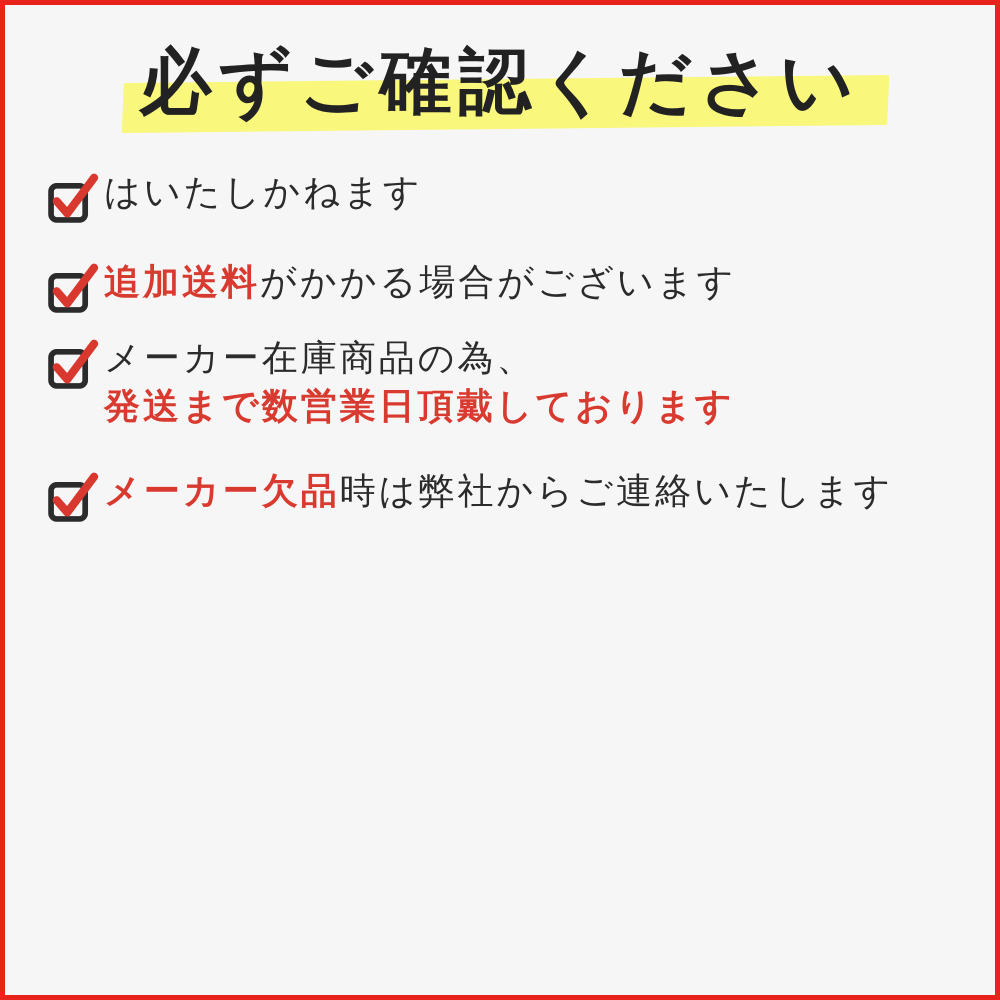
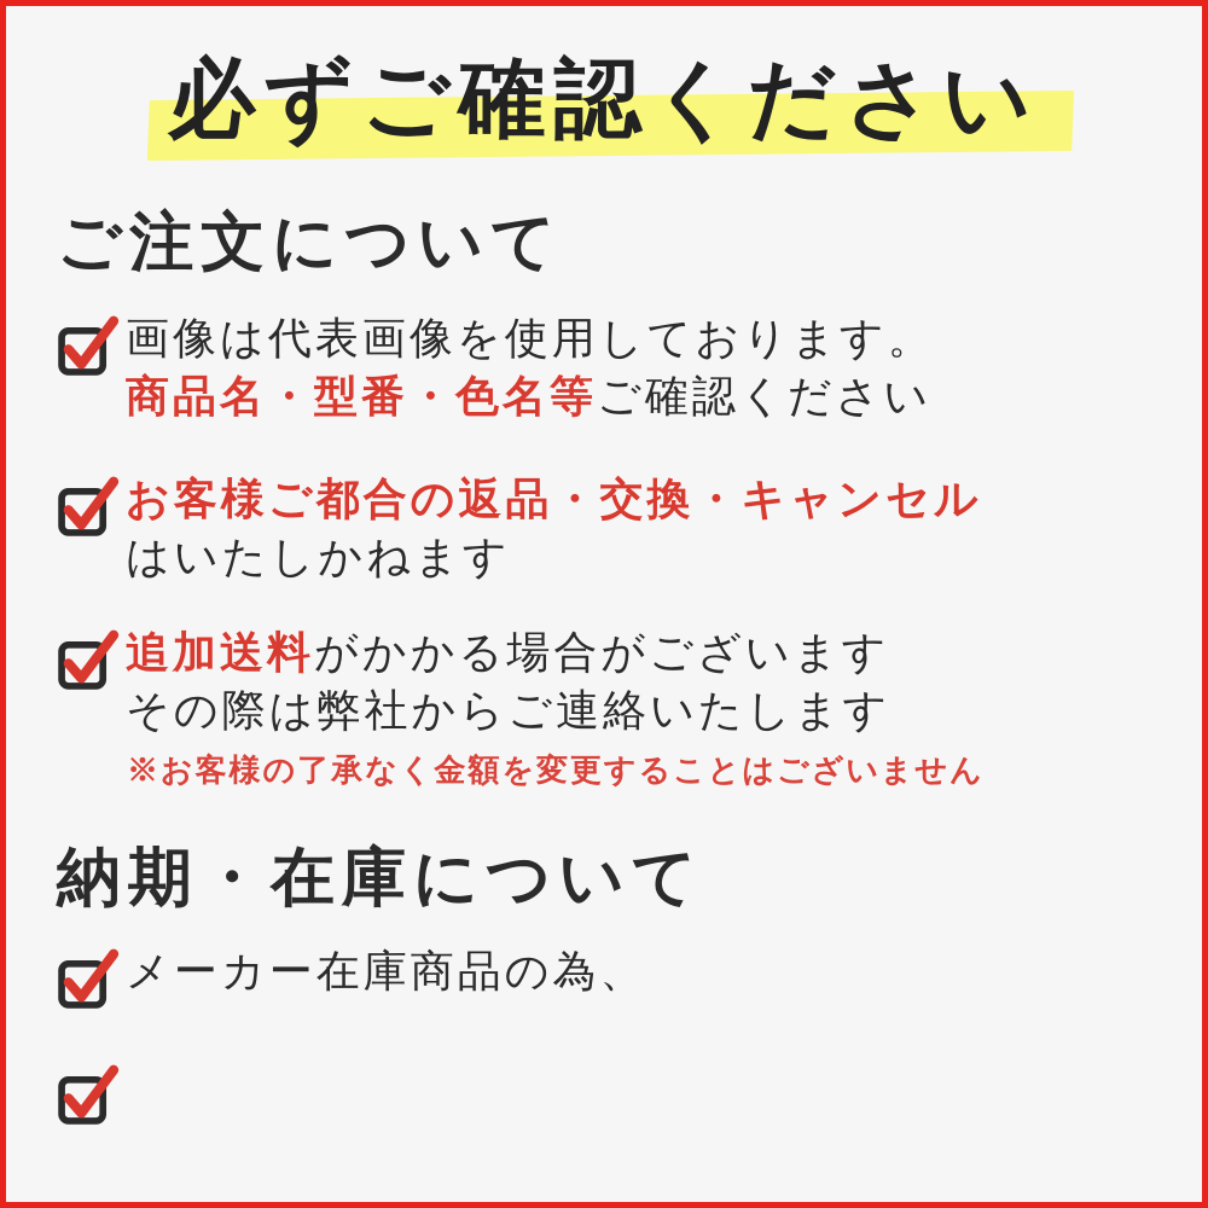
  必ずご確認ください
+ ご注文について
+ 画像は代表画像を使用しております。
+ 商品名・型番・色名等ご確認ください
+ お客様ご都合の返品・交換・キャンセル
  はいたしかねます
  追加送料がかかる場合がございます
+ その際は弊社からご連絡いたします
+ ※お客様の了承なく金額を変更することはございません
+ 納期・在庫について
  メーカー在庫商品の為、
- 発送まで数営業日頂戴しております
- メーカー欠品時は弊社からご連絡いたします
